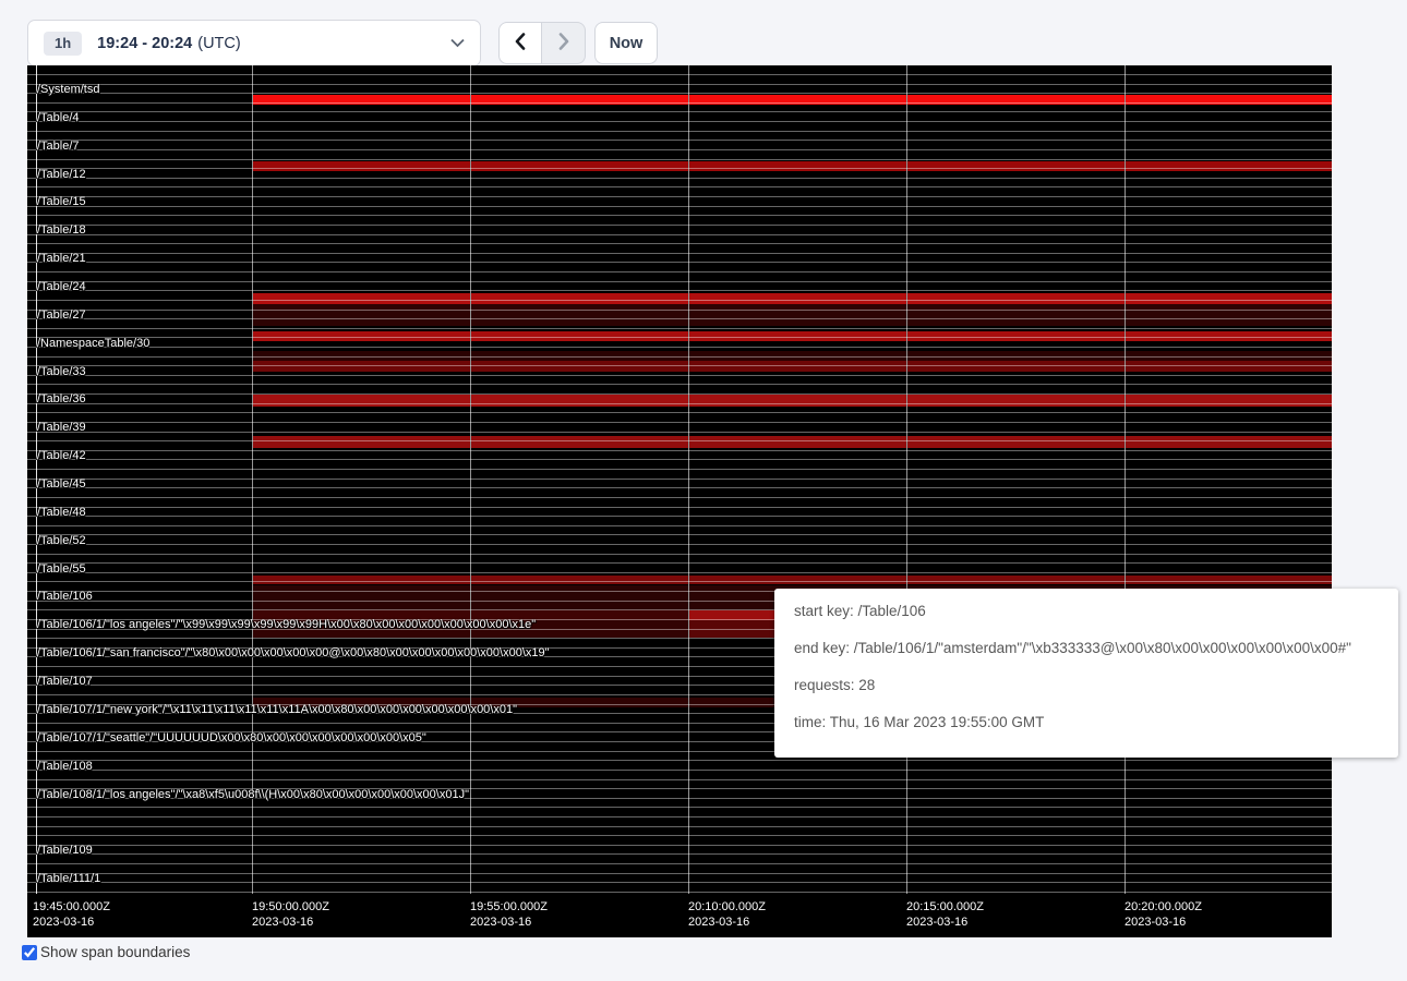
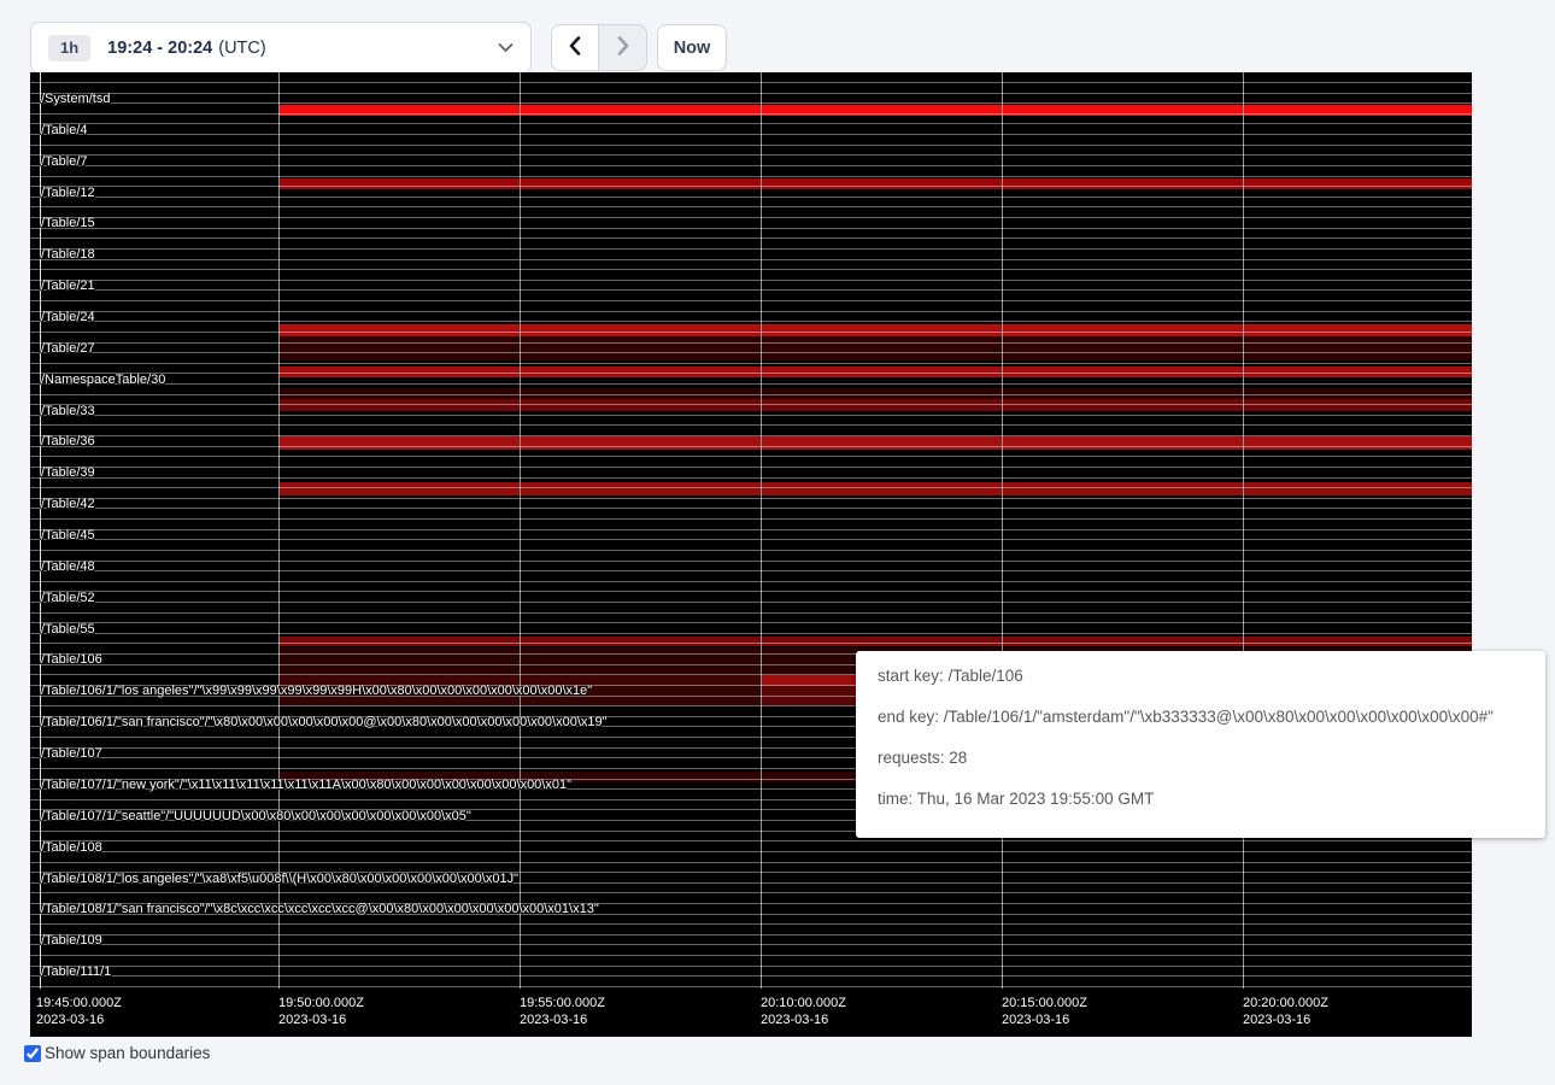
  1h
  19:24 - 20:24
  (UTC)
  Now
  start key: /Table/106
  end key: /Table/106/1/"amsterdam"/"\xb333333@\x00\x80\x00\x00\x00\x00\x00\x00#"
  requests: 28
  time: Thu, 16 Mar 2023 19:55:00 GMT
  /System/tsd
  /Table/4
  /Table/7
  /Table/12
  /Table/15
  /Table/18
  /Table/21
  /Table/24
  /Table/27
  /NamespaceTable/30
  /Table/33
  /Table/36
  /Table/39
  /Table/42
  /Table/45
  /Table/48
  /Table/52
  /Table/55
  /Table/106
  /Table/106/1/"los angeles"/"\x99\x99\x99\x99\x99\x99H\x00\x80\x00\x00\x00\x00\x00\x00\x1e"
  /Table/106/1/"san francisco"/"\x80\x00\x00\x00\x00\x00@\x00\x80\x00\x00\x00\x00\x00\x00\x19"
  /Table/107
  /Table/107/1/"new york"/"\x11\x11\x11\x11\x11\x11A\x00\x80\x00\x00\x00\x00\x00\x00\x01"
  /Table/107/1/"seattle"/"UUUUUUD\x00\x80\x00\x00\x00\x00\x00\x00\x05"
  /Table/108
  /Table/108/1/"los angeles"/"\xa8\xf5\u008f\\(H\x00\x80\x00\x00\x00\x00\x00\x01J"
+ /Table/108/1/"san francisco"/"\x8c\xcc\xcc\xcc\xcc\xcc@\x00\x80\x00\x00\x00\x00\x00\x01\x13"
  /Table/109
  /Table/111/1
  19:45:00.000Z
  2023-03-16
  19:50:00.000Z
  2023-03-16
  19:55:00.000Z
  2023-03-16
  20:10:00.000Z
  2023-03-16
  20:15:00.000Z
  2023-03-16
  20:20:00.000Z
  2023-03-16
  Show span boundaries
